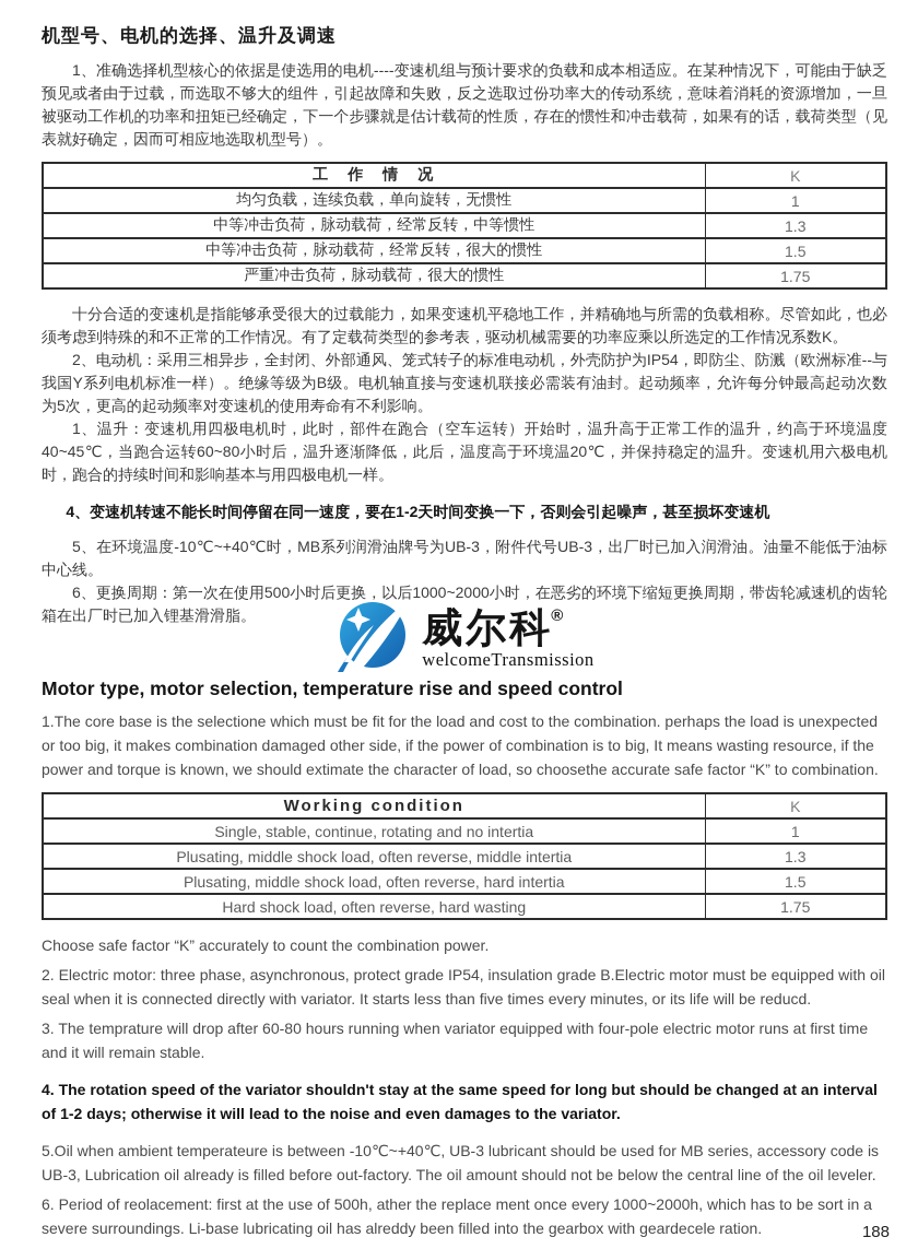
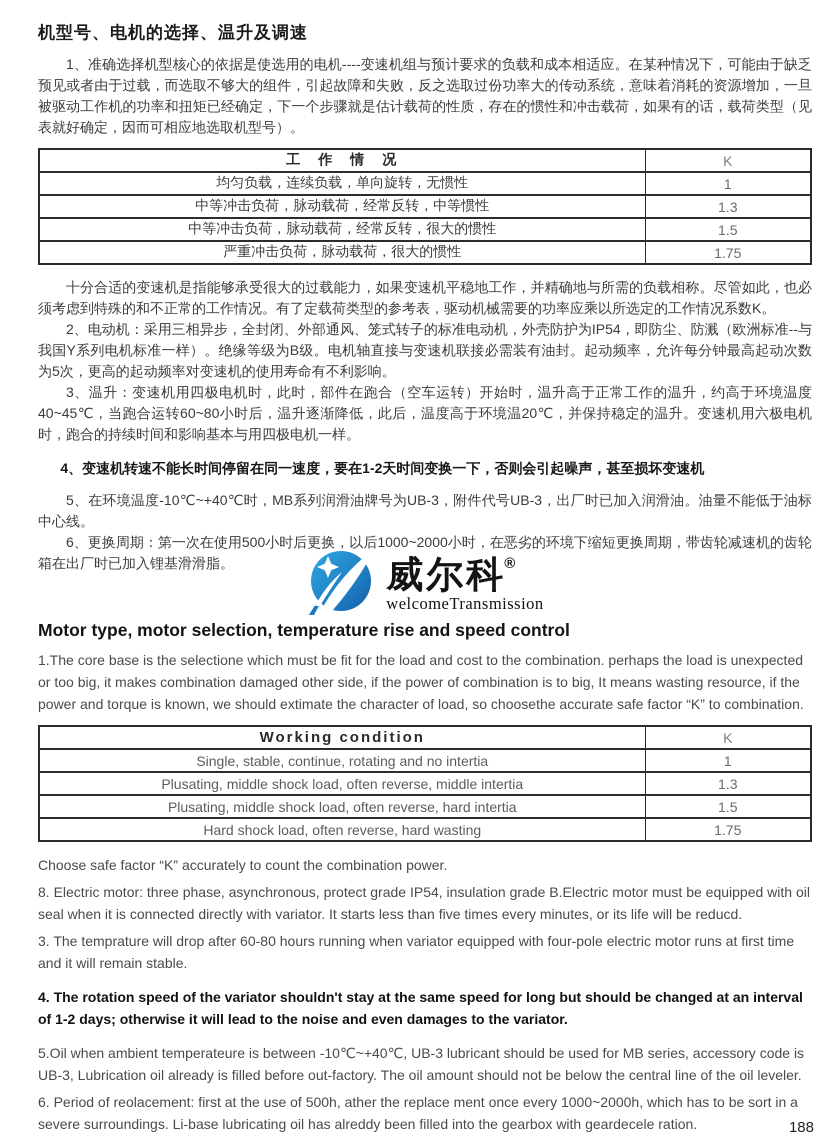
  机型号、电机的选择、温升及调速
  1、准确选择机型核心的依据是使选用的电机----变速机组与预计要求的负载和成本相适应。在某种情况下，可能由于缺乏预见或者由于过载，而选取不够大的组件，引起故障和失败，反之选取过份功率大的传动系统，意味着消耗的资源增加，一旦被驱动工作机的功率和扭矩已经确定，下一个步骤就是估计载荷的性质，存在的惯性和冲击载荷，如果有的话，载荷类型（见表就好确定，因而可相应地选取机型号）。
  工 作 情 况	K
  均匀负载，连续负载，单向旋转，无惯性	1
  中等冲击负荷，脉动载荷，经常反转，中等惯性	1.3
  中等冲击负荷，脉动载荷，经常反转，很大的惯性	1.5
  严重冲击负荷，脉动载荷，很大的惯性	1.75
  十分合适的变速机是指能够承受很大的过载能力，如果变速机平稳地工作，并精确地与所需的负载相称。尽管如此，也必须考虑到特殊的和不正常的工作情况。有了定载荷类型的参考表，驱动机械需要的功率应乘以所选定的工作情况系数K。
  2、电动机：采用三相异步，全封闭、外部通风、笼式转子的标准电动机，外壳防护为IP54，即防尘、防溅（欧洲标准--与我国Y系列电机标准一样）。绝缘等级为B级。电机轴直接与变速机联接必需装有油封。起动频率，允许每分钟最高起动次数为5次，更高的起动频率对变速机的使用寿命有不利影响。
- 1、温升：变速机用四极电机时，此时，部件在跑合（空车运转）开始时，温升高于正常工作的温升，约高于环境温度40~45℃，当跑合运转60~80小时后，温升逐渐降低，此后，温度高于环境温20℃，并保持稳定的温升。变速机用六极电机时，跑合的持续时间和影响基本与用四极电机一样。
+ 3、温升：变速机用四极电机时，此时，部件在跑合（空车运转）开始时，温升高于正常工作的温升，约高于环境温度40~45℃，当跑合运转60~80小时后，温升逐渐降低，此后，温度高于环境温20℃，并保持稳定的温升。变速机用六极电机时，跑合的持续时间和影响基本与用四极电机一样。
  4、变速机转速不能长时间停留在同一速度，要在1-2天时间变换一下，否则会引起噪声，甚至损坏变速机
  5、在环境温度-10℃~+40℃时，MB系列润滑油牌号为UB-3，附件代号UB-3，出厂时已加入润滑油。油量不能低于油标中心线。
  6、更换周期：第一次在使用500小时后更换，以后1000~2000小时，在恶劣的环境下缩短更换周期，带齿轮减速机的齿轮箱在出厂时已加入锂基滑滑脂。
  威尔科®
  welcomeTransmission
  Motor type, motor selection, temperature rise and speed control
  1.The core base is the selectione which must be fit for the load and cost to the combination. perhaps the load is unexpected or too big, it makes combination damaged other side, if the power of combination is to big, It means wasting resource, if the power and torque is known, we should extimate the character of load, so choosethe accurate safe factor “K” to combination.
  Working condition	K
  Single, stable, continue, rotating and no intertia	1
  Plusating, middle shock load, often reverse, middle intertia	1.3
  Plusating, middle shock load, often reverse, hard intertia	1.5
  Hard shock load, often reverse, hard wasting	1.75
  Choose safe factor “K” accurately to count the combination power.
- 2. Electric motor: three phase, asynchronous, protect grade IP54, insulation grade B.Electric motor must be equipped with oil seal when it is connected directly with variator. It starts less than five times every minutes, or its life will be reducd.
+ 8. Electric motor: three phase, asynchronous, protect grade IP54, insulation grade B.Electric motor must be equipped with oil seal when it is connected directly with variator. It starts less than five times every minutes, or its life will be reducd.
  3. The temprature will drop after 60-80 hours running when variator equipped with four-pole electric motor runs at first time and it will remain stable.
  4. The rotation speed of the variator shouldn't stay at the same speed for long but should be changed at an interval of 1-2 days; otherwise it will lead to the noise and even damages to the variator.
  5.Oil when ambient temperateure is between -10℃~+40℃, UB-3 lubricant should be used for MB series, accessory code is UB-3, Lubrication oil already is filled before out-factory. The oil amount should not be below the central line of the oil leveler.
  6. Period of reolacement: first at the use of 500h, ather the replace ment once every 1000~2000h, which has to be sort in a severe surroundings. Li-base lubricating oil has alreddy been filled into the gearbox with geardecele ration.
  188
